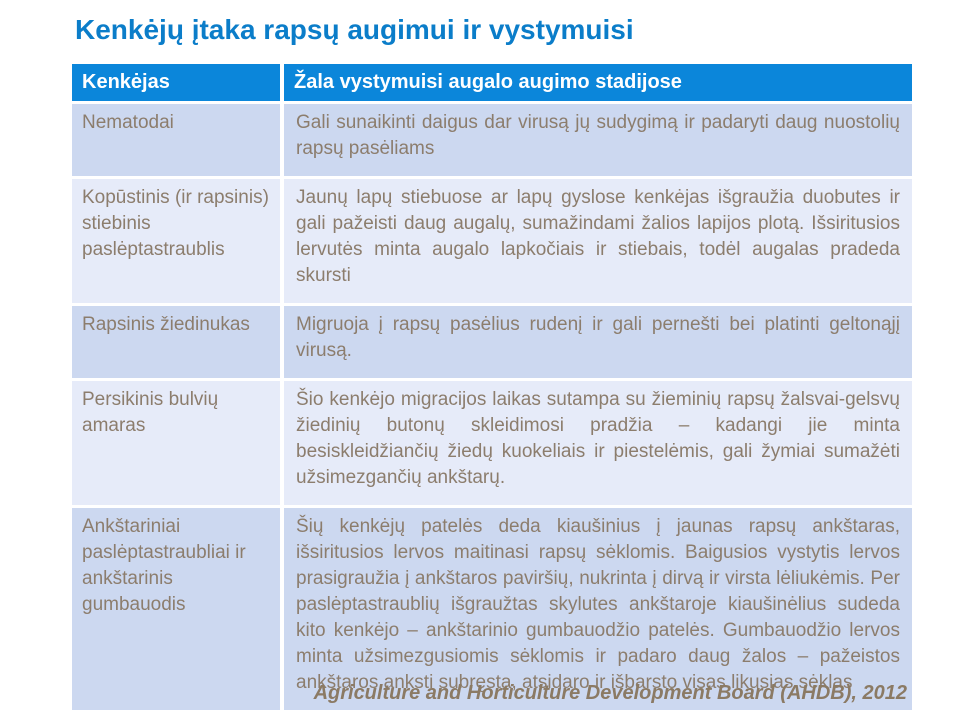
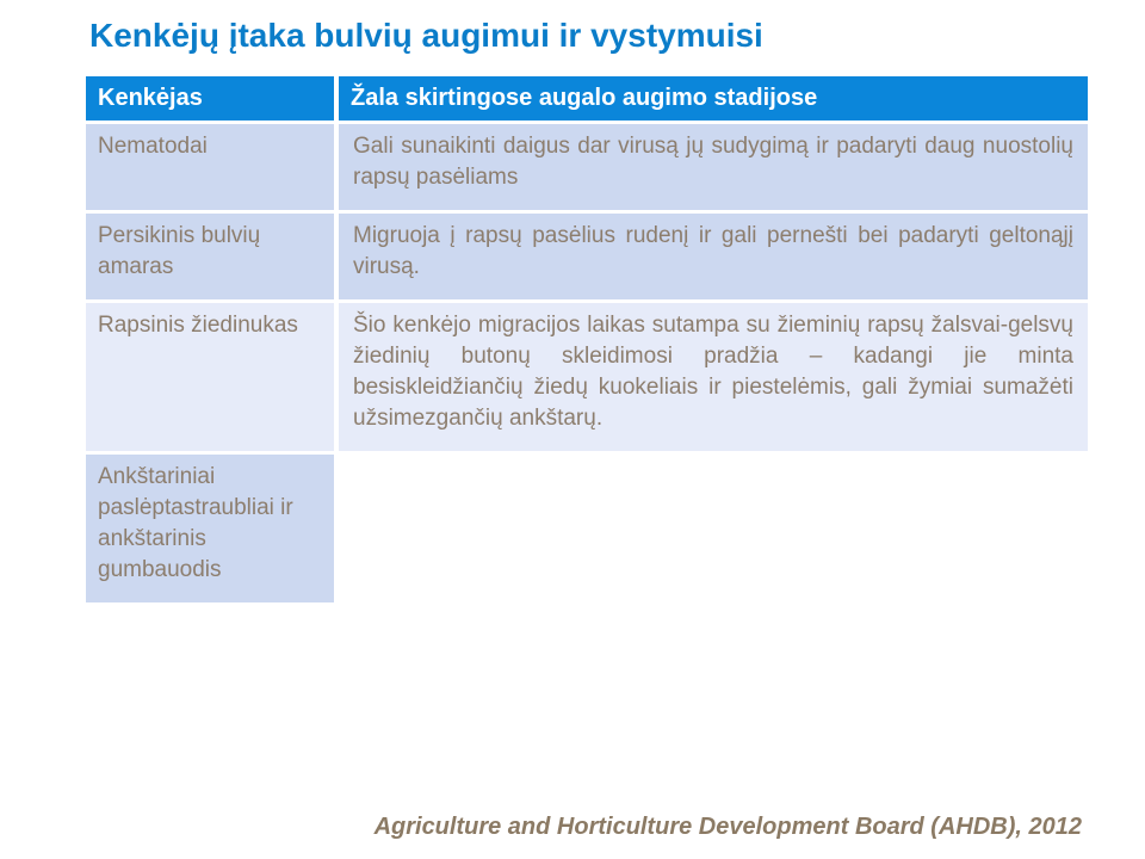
- Kenkėjų įtaka rapsų augimui ir vystymuisi
+ Kenkėjų įtaka bulvių augimui ir vystymuisi
  Kenkėjas
- Žala vystymuisi augalo augimo stadijose
+ Žala skirtingose augalo augimo stadijose
  Nematodai
  Gali sunaikinti daigus dar virusą jų sudygimą ir padaryti daug nuostolių rapsų pasėliams
- Kopūstinis (ir rapsinis) stiebinis paslėptastraublis
- Jaunų lapų stiebuose ar lapų gyslose kenkėjas išgraužia duobutes ir gali pažeisti daug augalų, sumažindami žalios lapijos plotą. Išsiritusios lervutės minta augalo lapkočiais ir stiebais, todėl augalas pradeda skursti
- Rapsinis žiedinukas
+ Persikinis bulvių amaras
- Migruoja į rapsų pasėlius rudenį ir gali pernešti bei platinti geltonąjį virusą.
+ Migruoja į rapsų pasėlius rudenį ir gali pernešti bei padaryti geltonąjį virusą.
- Persikinis bulvių amaras
+ Rapsinis žiedinukas
  Šio kenkėjo migracijos laikas sutampa su žieminių rapsų žalsvai-gelsvų žiedinių butonų skleidimosi pradžia – kadangi jie minta besiskleidžiančių žiedų kuokeliais ir piestelėmis, gali žymiai sumažėti užsimezgančių ankštarų.
  Ankštariniai paslėptastraubliai ir ankštarinis gumbauodis
- Šių kenkėjų patelės deda kiaušinius į jaunas rapsų ankštaras, išsiritusios lervos maitinasi rapsų sėklomis. Baigusios vystytis lervos prasigraužia į ankštaros paviršių, nukrinta į dirvą ir virsta lėliukėmis. Per paslėptastraublių išgraužtas skylutes ankštaroje kiaušinėlius sudeda kito kenkėjo – ankštarinio gumbauodžio patelės. Gumbauodžio lervos minta užsimezgusiomis sėklomis ir padaro daug žalos – pažeistos ankštaros anksti subręsta, atsidaro ir išbarsto visas likusias sėklas
  Agriculture and Horticulture Development Board (AHDB), 2012
